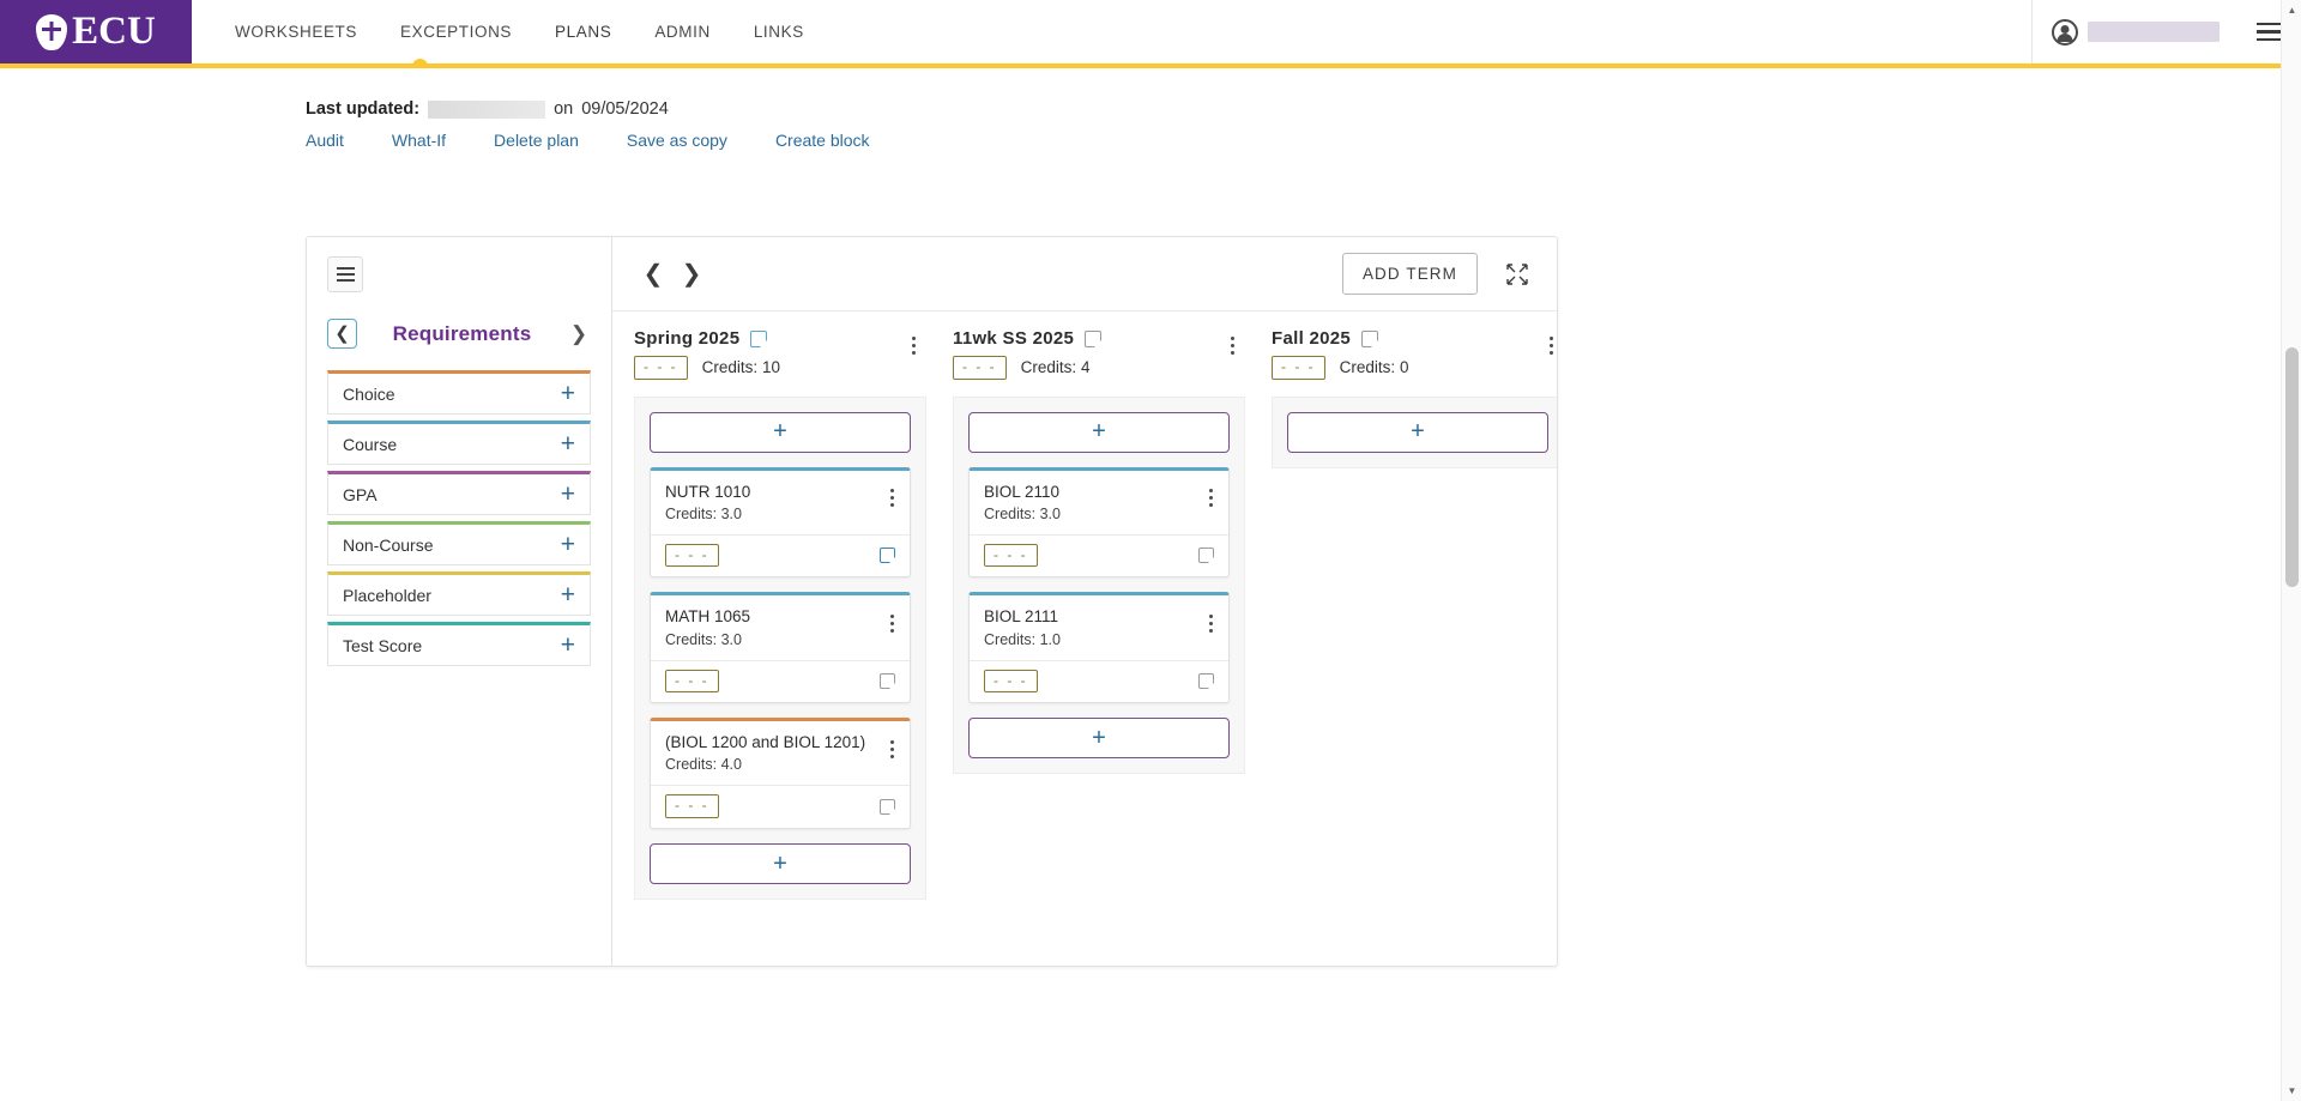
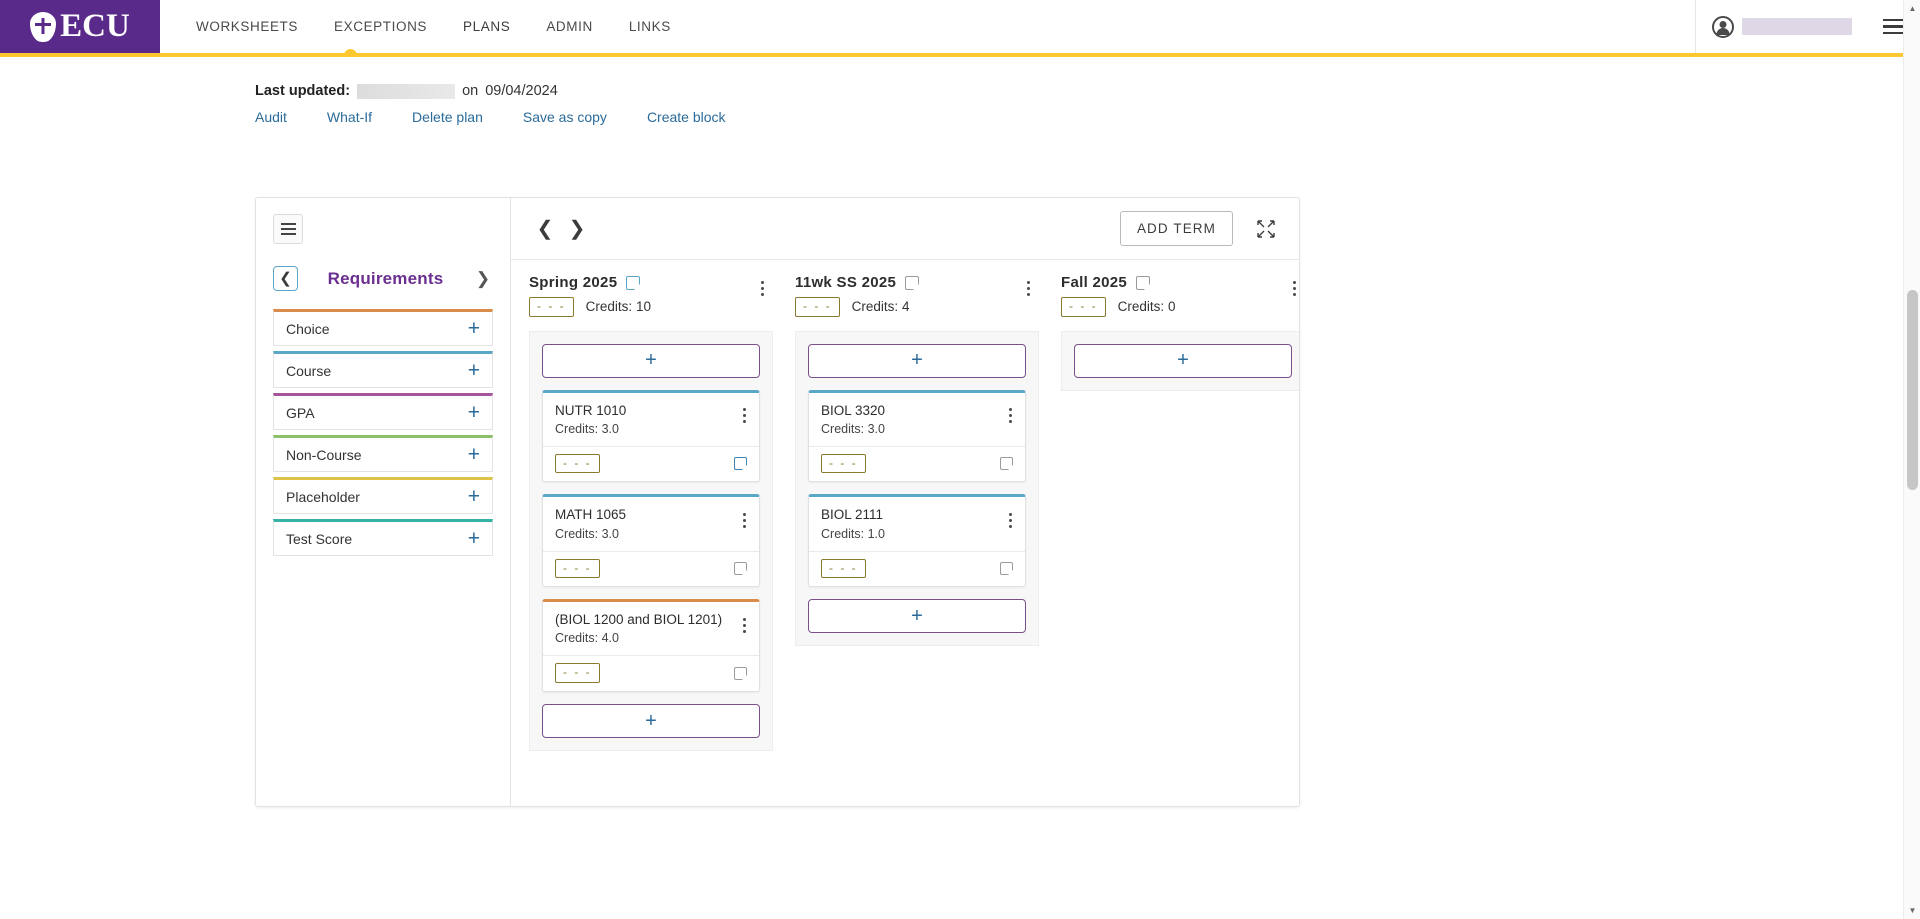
  ECU
  WORKSHEETS
  EXCEPTIONS
  PLANS
  ADMIN
  LINKS
  Last updated:
  on
- 09/05/2024
+ 09/04/2024
  Audit
  What-If
  Delete plan
  Save as copy
  Create block
  ❮
  Requirements
  ❯
  Choice
  +
  Course
  +
  GPA
  +
  Non-Course
  +
  Placeholder
  +
  Test Score
  +
  ❮
  ❯
  ADD TERM
  Spring 2025
  - - -
  Credits: 10
  +
  NUTR 1010
  Credits: 3.0
  - - -
  MATH 1065
  Credits: 3.0
  - - -
  (BIOL 1200 and BIOL 1201)
  Credits: 4.0
  - - -
  +
  11wk SS 2025
  - - -
  Credits: 4
  +
- BIOL 2110
+ BIOL 3320
  Credits: 3.0
  - - -
  BIOL 2111
  Credits: 1.0
  - - -
  +
  Fall 2025
  - - -
  Credits: 0
  +
  ▲
  ▼
